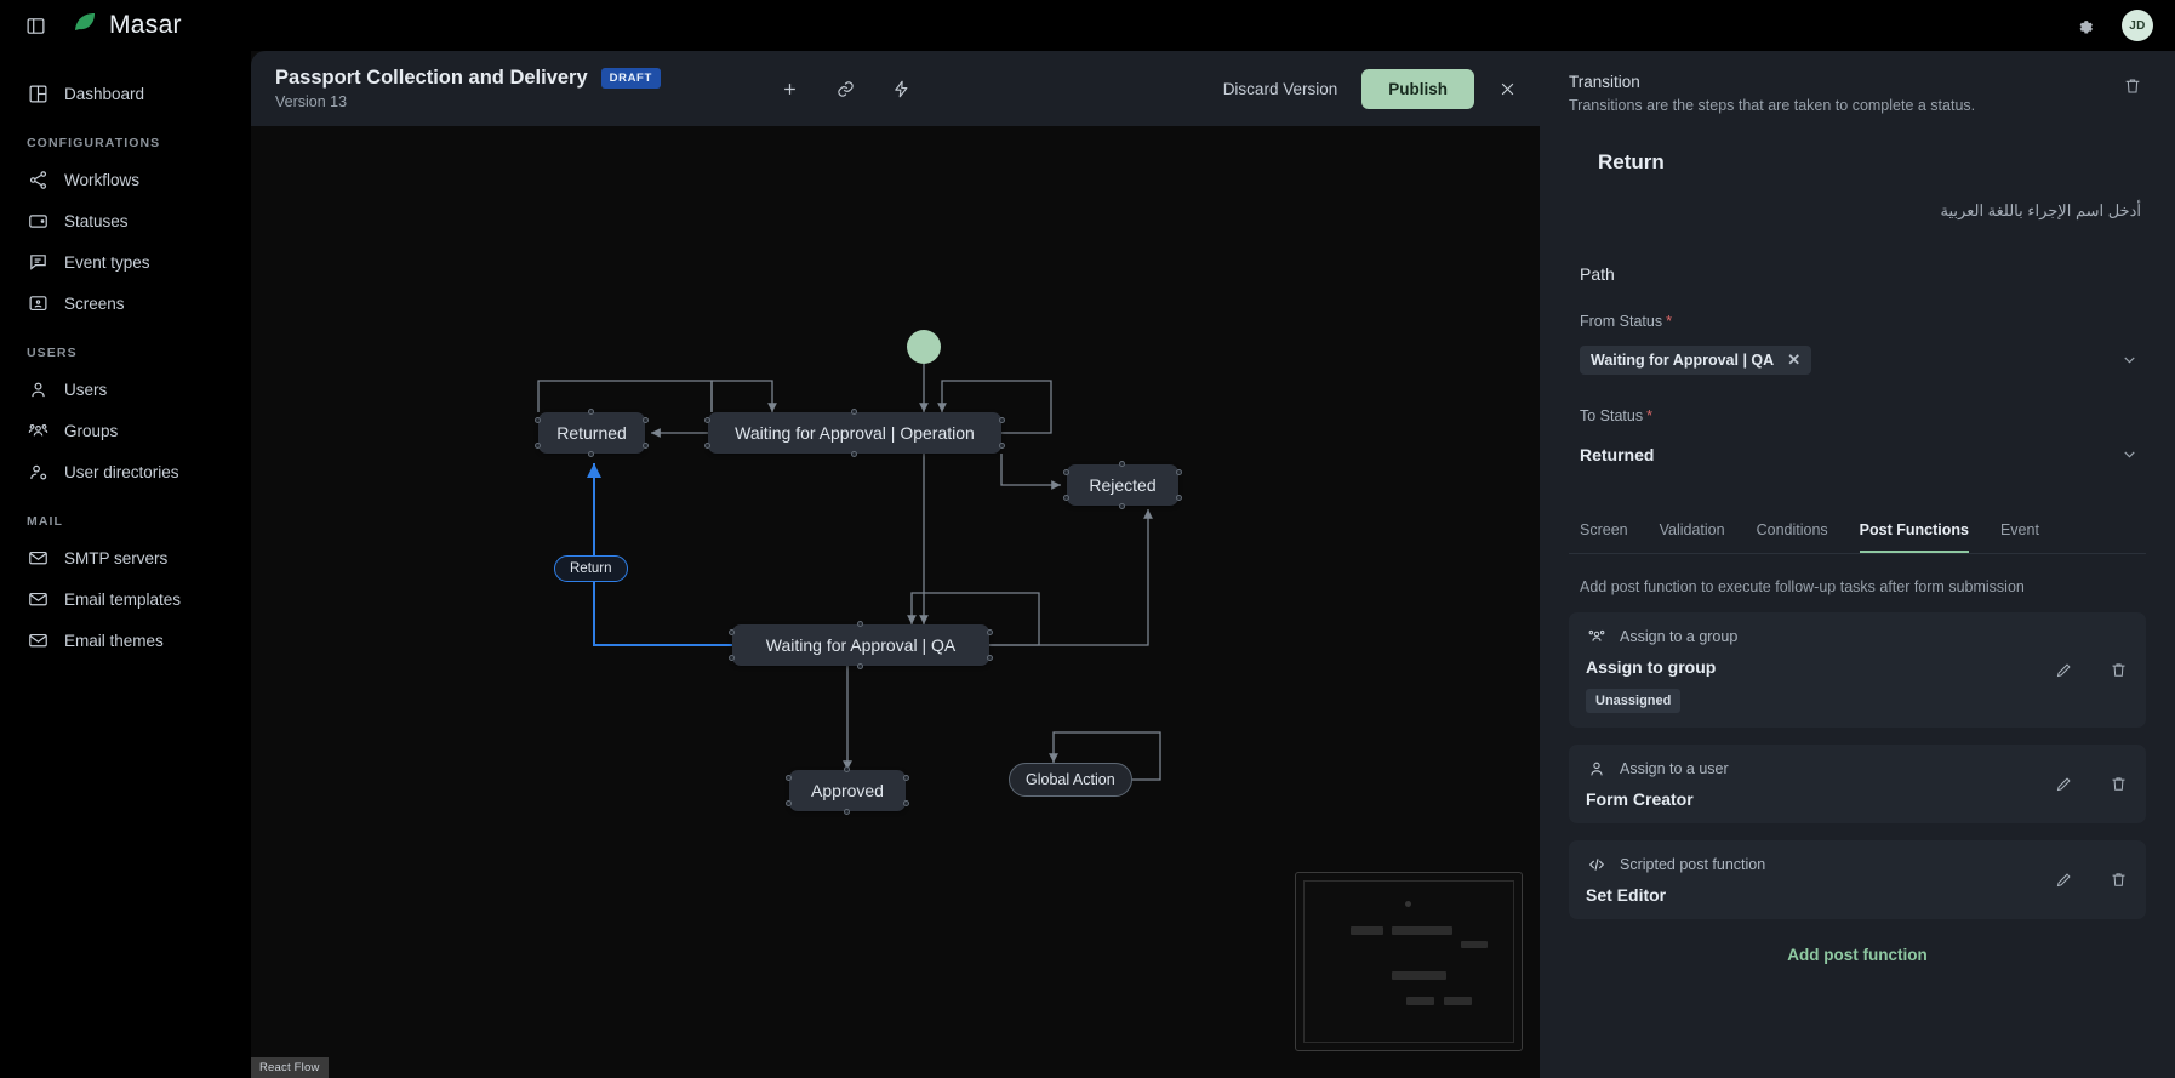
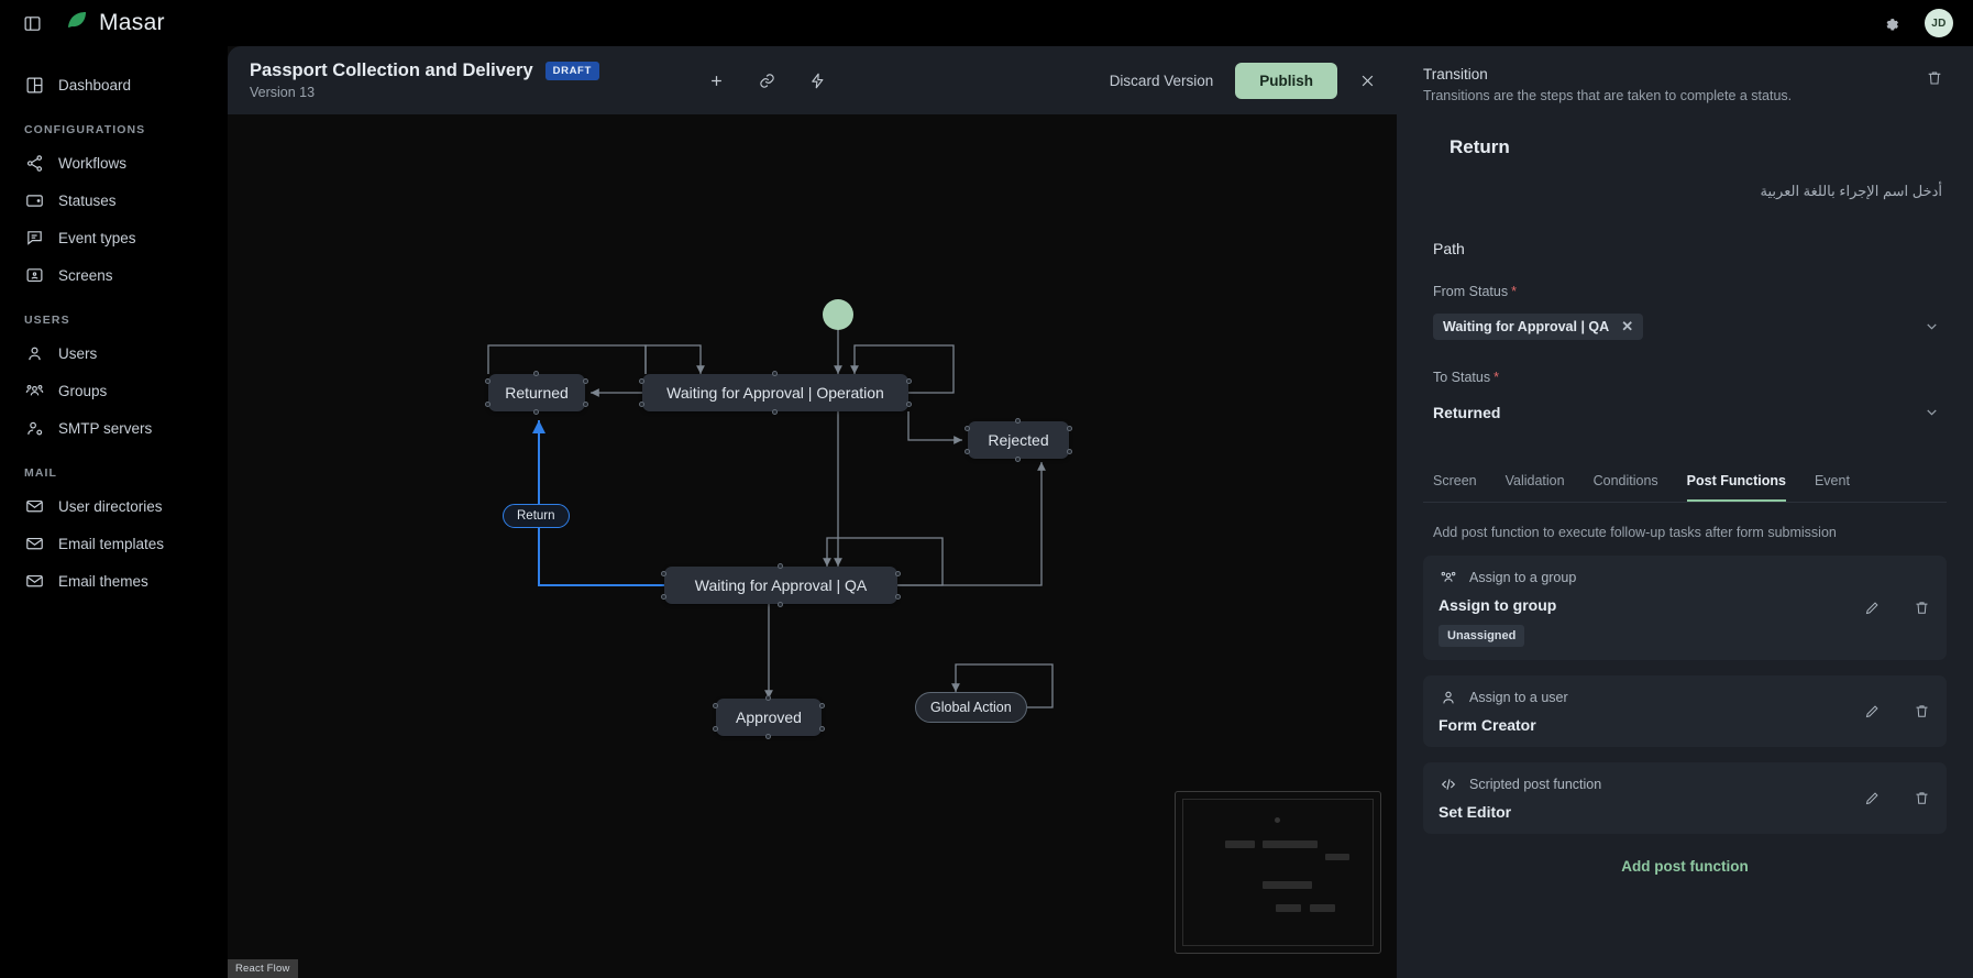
  Masar
  JD
  Dashboard
  CONFIGURATIONS
  Workflows
  Statuses
  Event types
  Screens
  USERS
  Users
  Groups
- User directories
+ SMTP servers
  MAIL
- SMTP servers
+ User directories
  Email templates
  Email themes
  Passport Collection and Delivery
  DRAFT
  Version 13
  Discard Version
  Publish
  Returned
  Waiting for Approval | Operation
  Rejected
  Waiting for Approval | QA
  Approved
  Global Action
  Return
  React Flow
  Transition
  Transitions are the steps that are taken to complete a status.
  Return
  أدخل اسم الإجراء باللغة العربية
  Path
  From Status *
  Waiting for Approval | QA
  ✕
  To Status *
  Returned
  Screen
  Validation
  Conditions
  Post Functions
  Event
  Add post function to execute follow-up tasks after form submission
  Assign to a group
  Assign to group
  Unassigned
  Assign to a user
  Form Creator
  Scripted post function
  Set Editor
  Add post function
